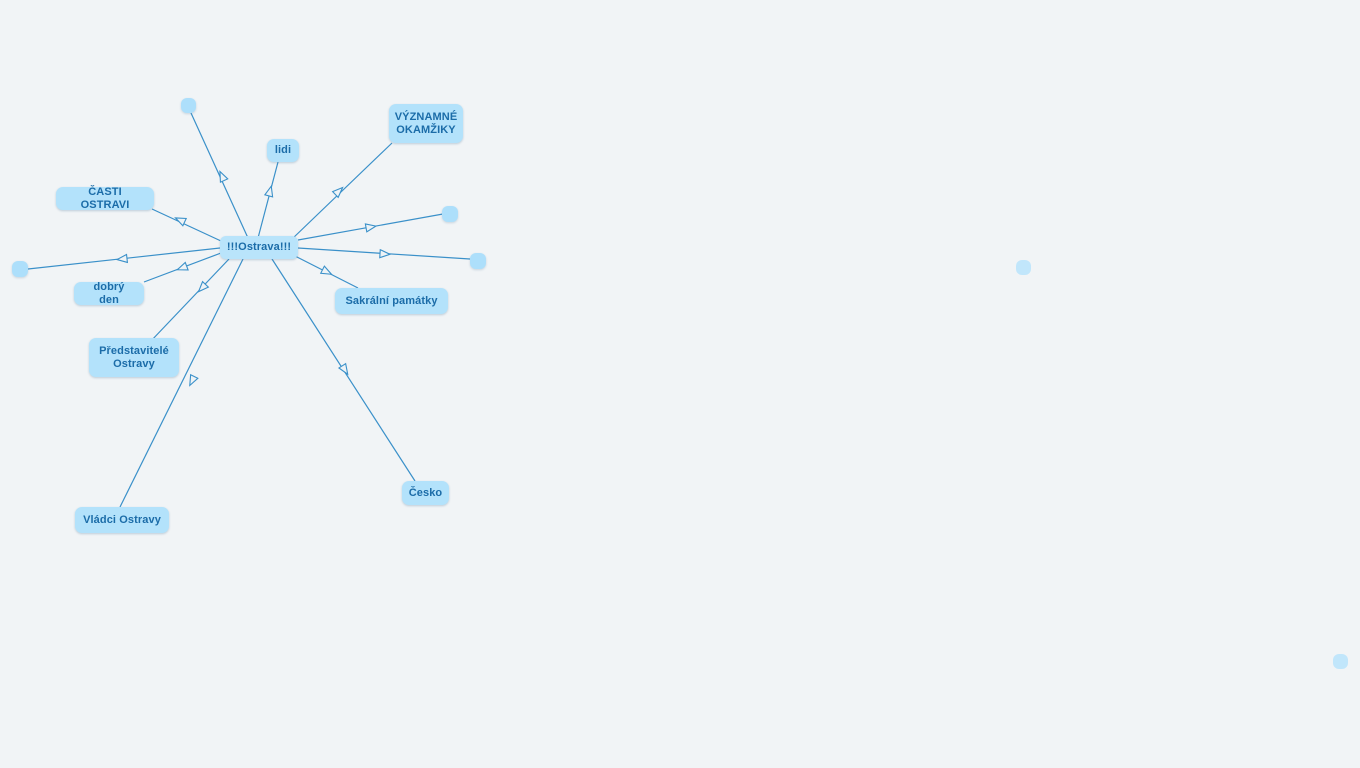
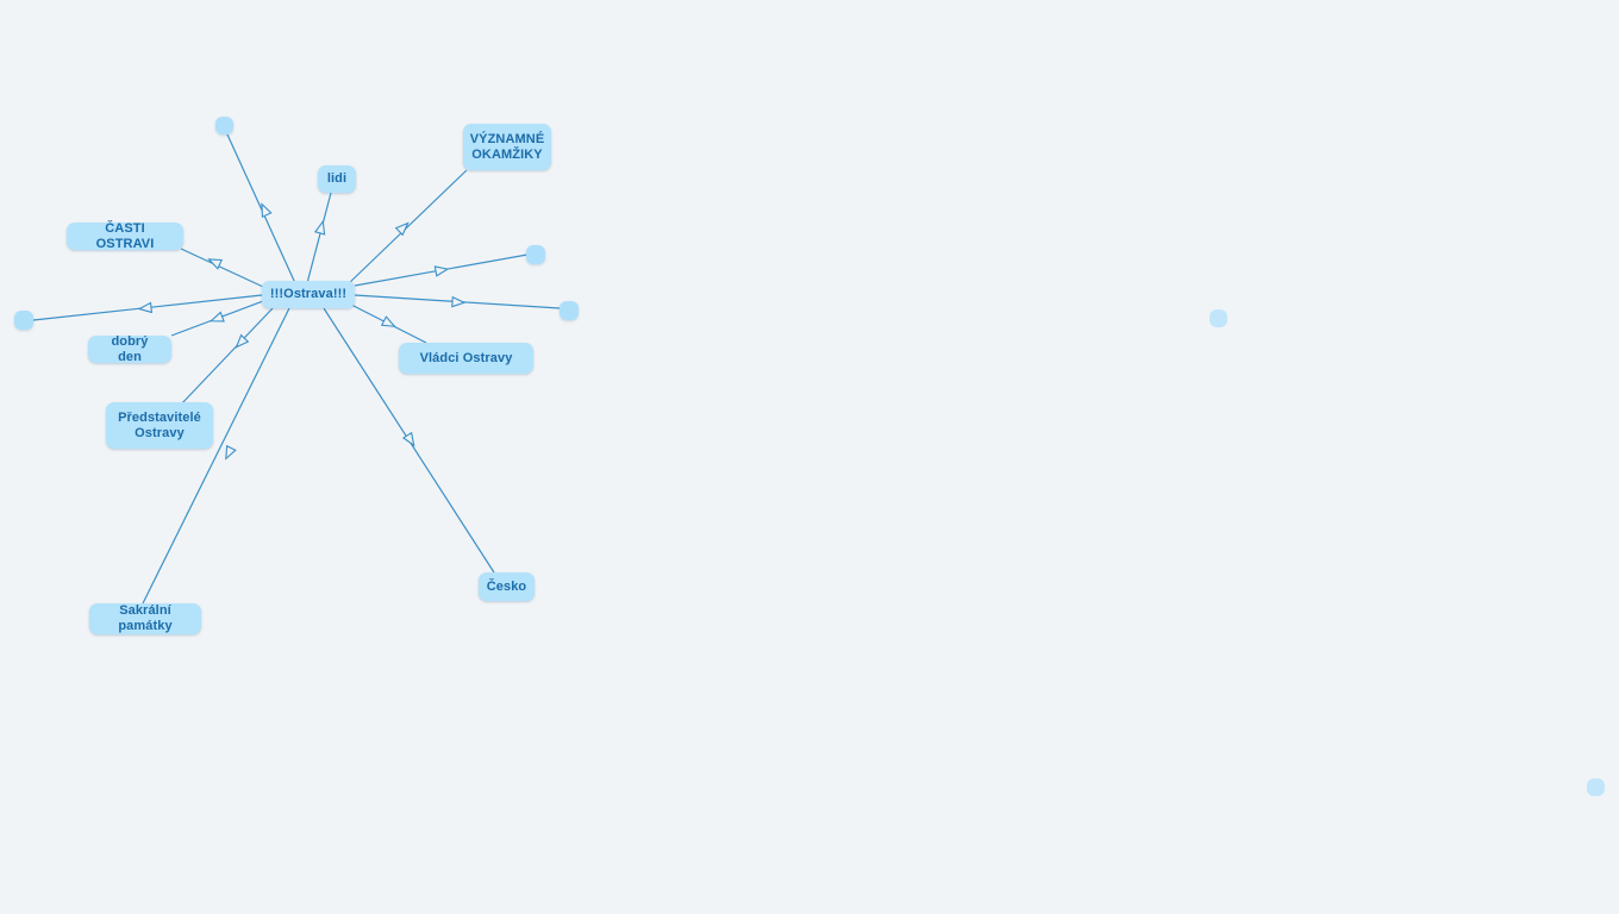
  !!!Ostrava!!!
  VÝZNAMNÉ
  OKAMŽIKY
  lidi
  ČASTI OSTRAVI
  dobrý den
- Sakrální památky
+ Vládci Ostravy
  Představitelé
  Ostravy
  Česko
- Vládci Ostravy
+ Sakrální památky
